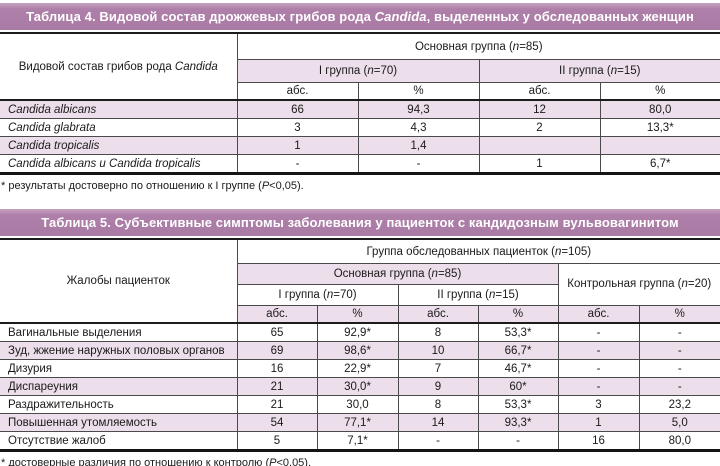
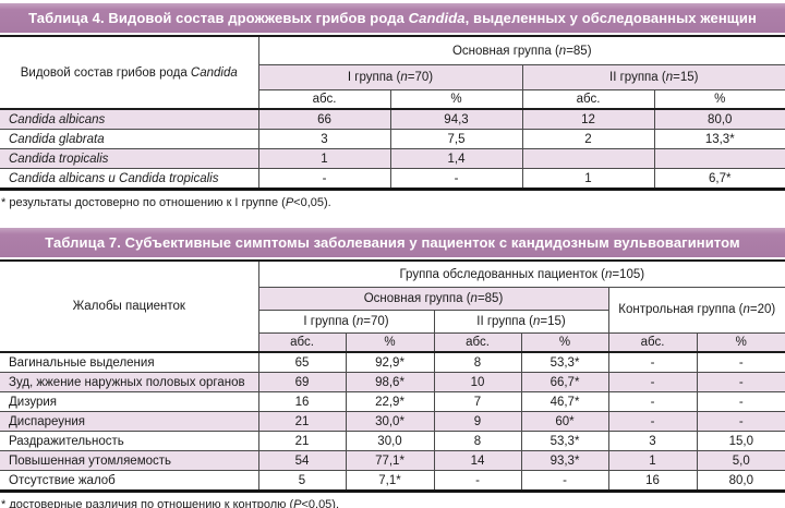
  Таблица 4. Видовой состав дрожжевых грибов рода Candida, выделенных у обследованных женщин
  Видовой состав грибов рода Candida	Основная группа (n=85)
  I группа (n=70)	II группа (n=15)
  абс.	%	абс.	%
  Candida albicans	66	94,3	12	80,0
- Candida glabrata	3	4,3	2	13,3*
+ Candida glabrata	3	7,5	2	13,3*
  Candida tropicalis	1	1,4
  Candida albicans и Candida tropicalis	-	-	1	6,7*
  * результаты достоверно по отношению к I группе (P<0,05).
- Таблица 5. Субъективные симптомы заболевания у пациенток с кандидозным вульвовагинитом
+ Таблица 7. Субъективные симптомы заболевания у пациенток с кандидозным вульвовагинитом
  Жалобы пациенток	Группа обследованных пациенток (n=105)
  Основная группа (n=85)	Контрольная группа (n=20)
  I группа (n=70)	II группа (n=15)
  абс.	%	абс.	%	абс.	%
  Вагинальные выделения	65	92,9*	8	53,3*	-	-
  Зуд, жжение наружных половых органов	69	98,6*	10	66,7*	-	-
  Дизурия	16	22,9*	7	46,7*	-	-
  Диспареуния	21	30,0*	9	60*	-	-
- Раздражительность	21	30,0	8	53,3*	3	23,2
+ Раздражительность	21	30,0	8	53,3*	3	15,0
  Повышенная утомляемость	54	77,1*	14	93,3*	1	5,0
  Отсутствие жалоб	5	7,1*	-	-	16	80,0
  * достоверные различия по отношению к контролю (P<0,05).
